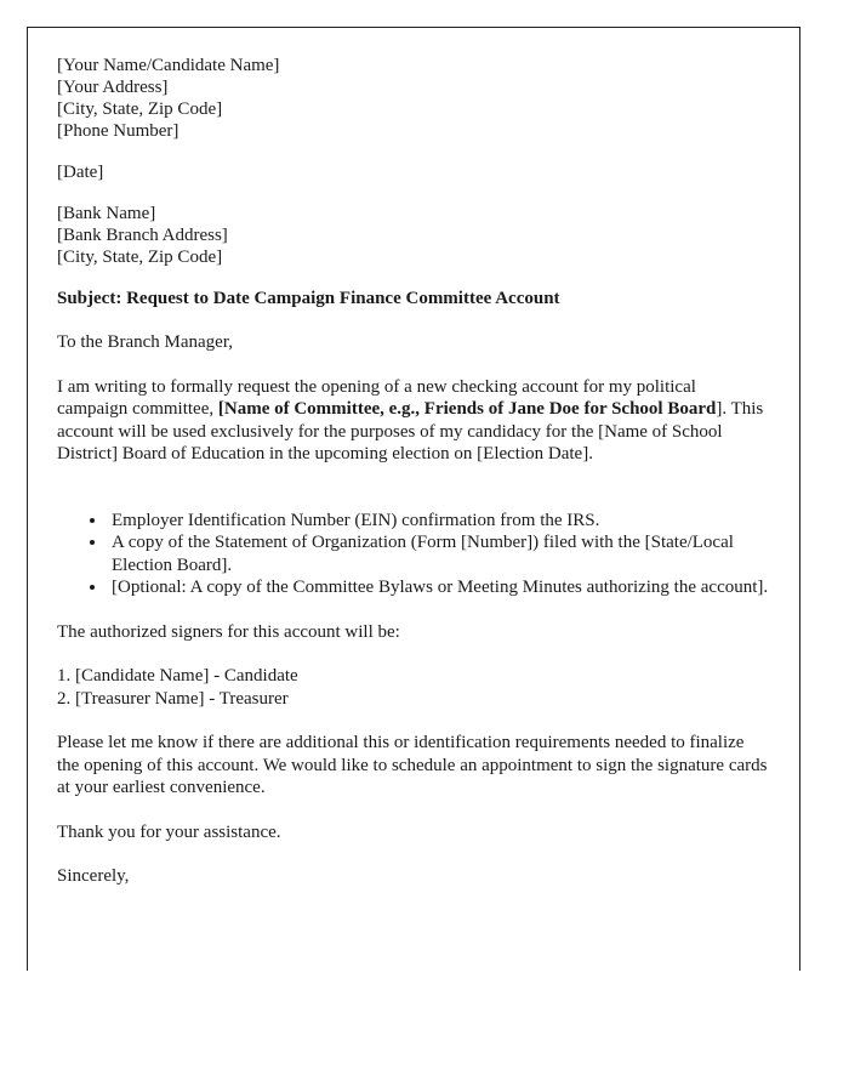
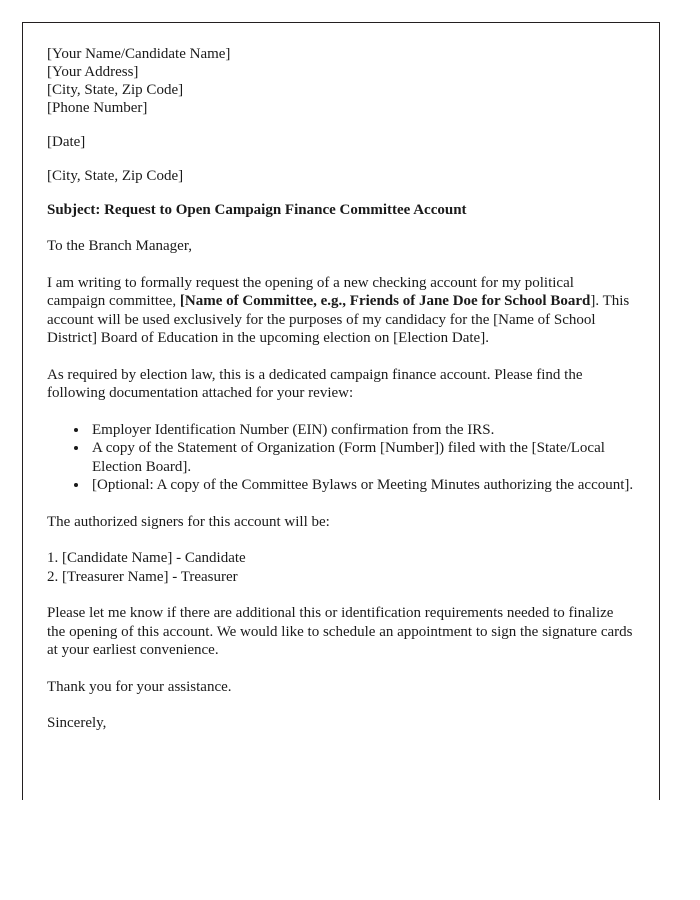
  [Your Name/Candidate Name]
  [Your Address]
  [City, State, Zip Code]
  [Phone Number]
  [Date]
- [Bank Name]
- [Bank Branch Address]
  [City, State, Zip Code]
- Subject: Request to Date Campaign Finance Committee Account
+ Subject: Request to Open Campaign Finance Committee Account
  To the Branch Manager,
  I am writing to formally request the opening of a new checking account for my political campaign committee, [Name of Committee, e.g., Friends of Jane Doe for School Board]. This account will be used exclusively for the purposes of my candidacy for the [Name of School District] Board of Education in the upcoming election on [Election Date].
+ As required by election law, this is a dedicated campaign finance account. Please find the following documentation attached for your review:
  Employer Identification Number (EIN) confirmation from the IRS.
  A copy of the Statement of Organization (Form [Number]) filed with the [State/Local Election Board].
  [Optional: A copy of the Committee Bylaws or Meeting Minutes authorizing the account].
  The authorized signers for this account will be:
  1. [Candidate Name] - Candidate
  2. [Treasurer Name] - Treasurer
  Please let me know if there are additional this or identification requirements needed to finalize the opening of this account. We would like to schedule an appointment to sign the signature cards at your earliest convenience.
  Thank you for your assistance.
  Sincerely,
